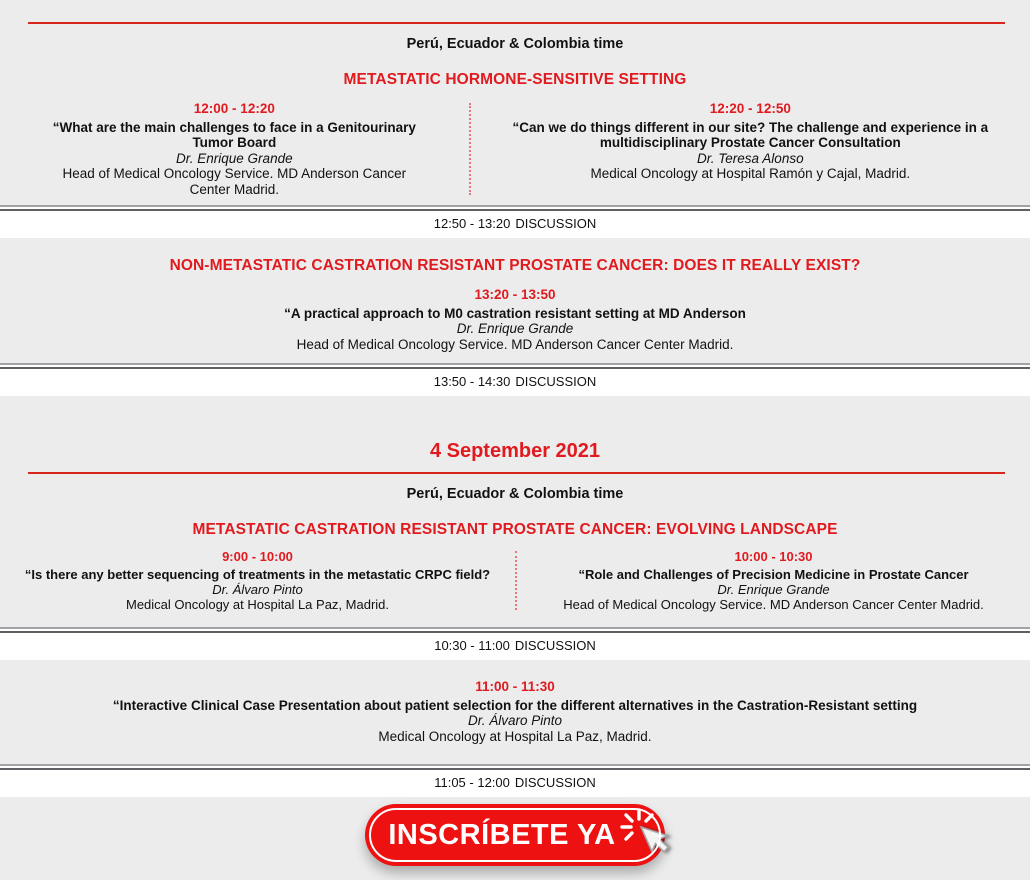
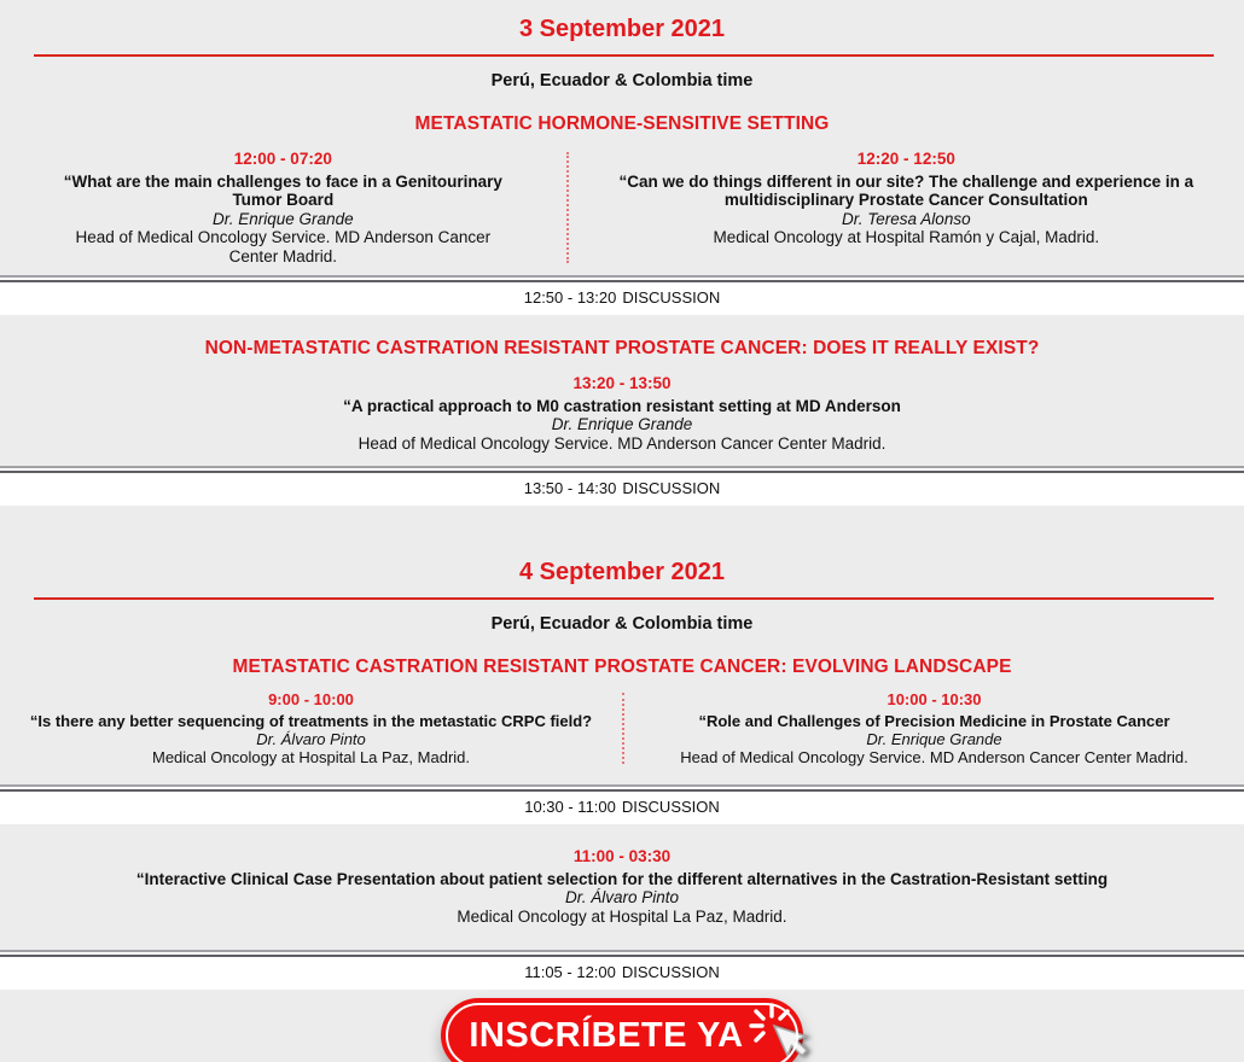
+ 3 September 2021
  Perú, Ecuador & Colombia time
  METASTATIC HORMONE-SENSITIVE SETTING
- 12:00 - 12:20
+ 12:00 - 07:20
  “What are the main challenges to face in a Genitourinary Tumor Board
  Dr. Enrique Grande
  Head of Medical Oncology Service. MD Anderson Cancer Center Madrid.
  12:20 - 12:50
  “Can we do things different in our site? The challenge and experience in a multidisciplinary Prostate Cancer Consultation
  Dr. Teresa Alonso
  Medical Oncology at Hospital Ramón y Cajal, Madrid.
  12:50 - 13:20 DISCUSSION
  NON-METASTATIC CASTRATION RESISTANT PROSTATE CANCER: DOES IT REALLY EXIST?
  13:20 - 13:50
  “A practical approach to M0 castration resistant setting at MD Anderson
  Dr. Enrique Grande
  Head of Medical Oncology Service. MD Anderson Cancer Center Madrid.
  13:50 - 14:30 DISCUSSION
  4 September 2021
  Perú, Ecuador & Colombia time
  METASTATIC CASTRATION RESISTANT PROSTATE CANCER: EVOLVING LANDSCAPE
  9:00 - 10:00
  “Is there any better sequencing of treatments in the metastatic CRPC field?
  Dr. Álvaro Pinto
  Medical Oncology at Hospital La Paz, Madrid.
  10:00 - 10:30
  “Role and Challenges of Precision Medicine in Prostate Cancer
  Dr. Enrique Grande
  Head of Medical Oncology Service. MD Anderson Cancer Center Madrid.
  10:30 - 11:00 DISCUSSION
- 11:00 - 11:30
+ 11:00 - 03:30
  “Interactive Clinical Case Presentation about patient selection for the different alternatives in the Castration-Resistant setting
  Dr. Álvaro Pinto
  Medical Oncology at Hospital La Paz, Madrid.
  11:05 - 12:00 DISCUSSION
  INSCRÍBETE YA
